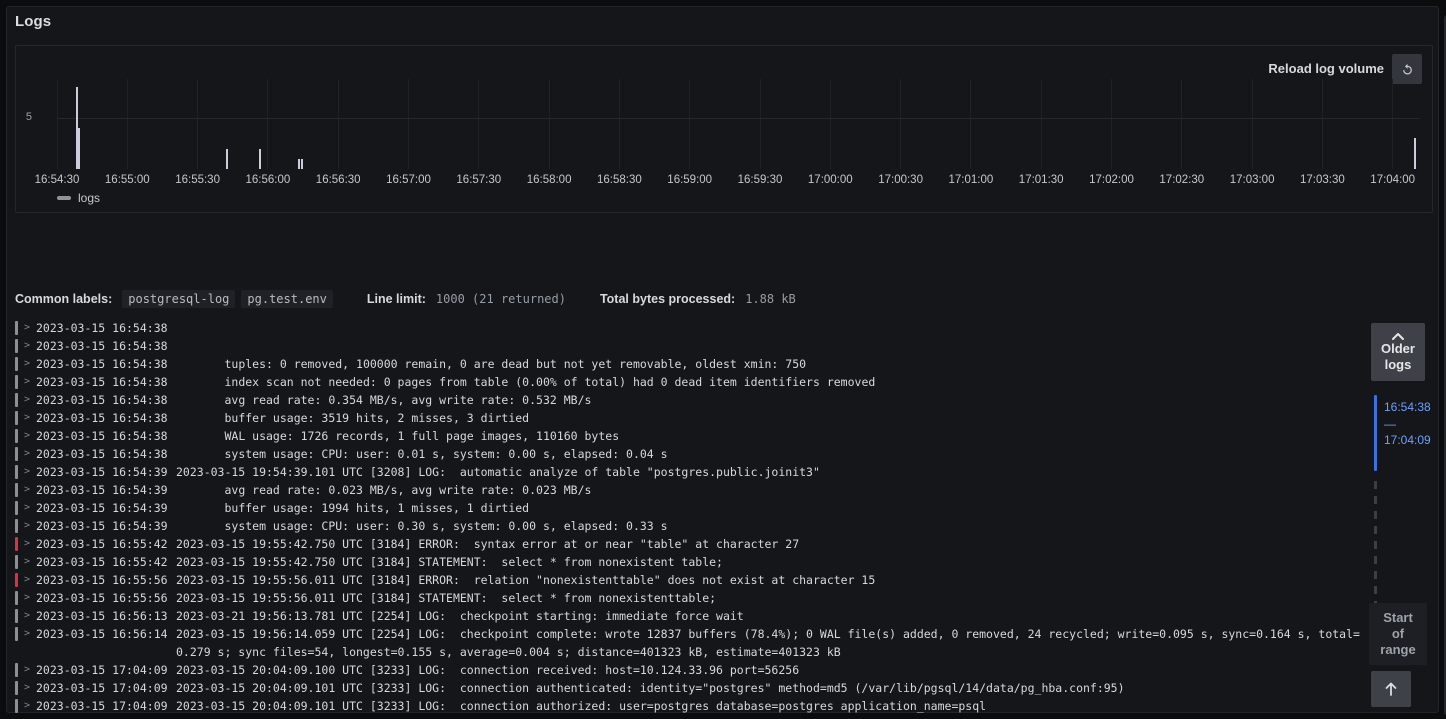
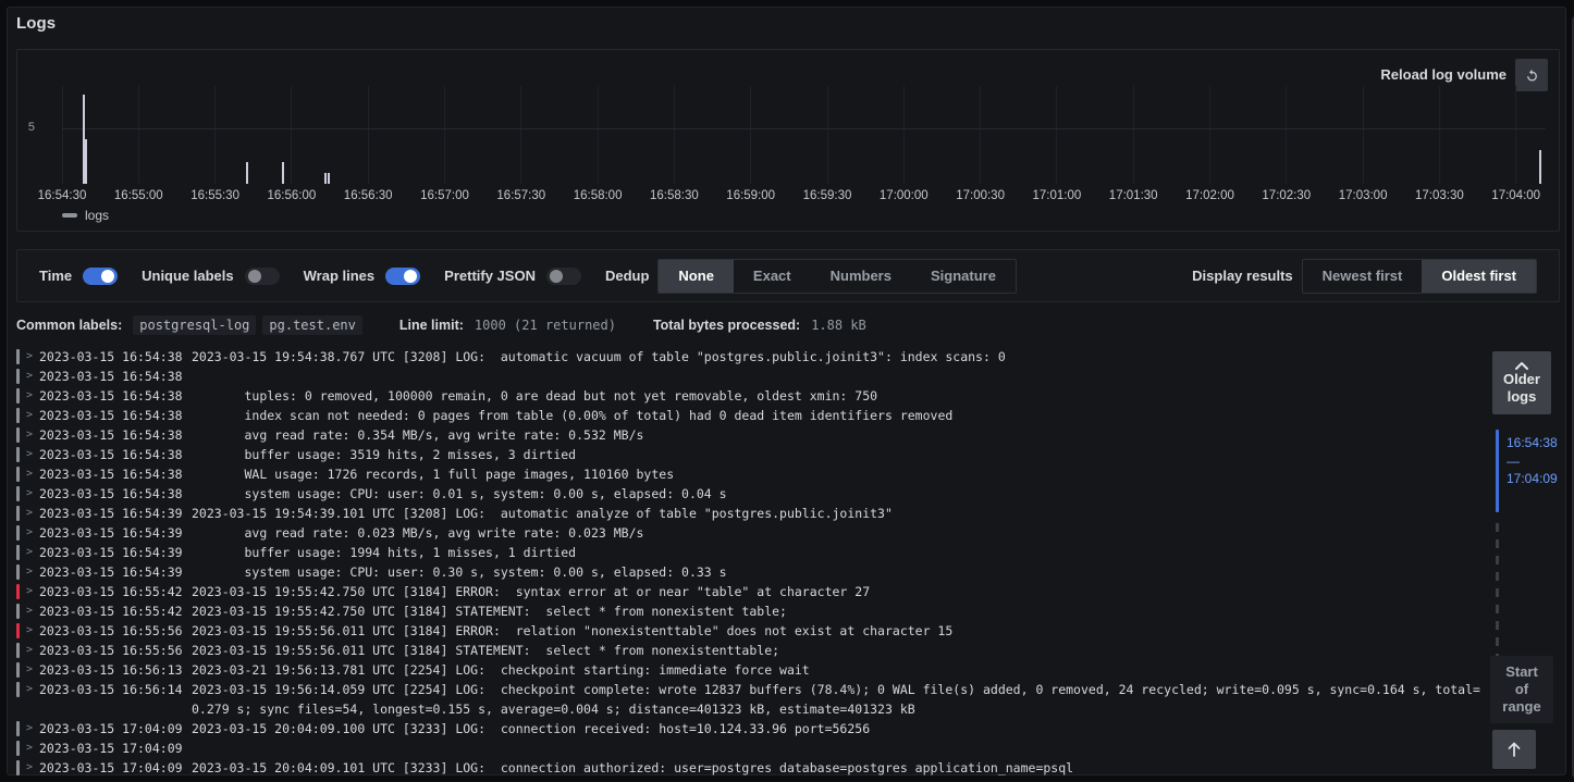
  Logs
  Reload log volume
  16:54:30
  16:55:00
  16:55:30
  16:56:00
  16:56:30
  16:57:00
  16:57:30
  16:58:00
  16:58:30
  16:59:00
  16:59:30
  17:00:00
  17:00:30
  17:01:00
  17:01:30
  17:02:00
  17:02:30
  17:03:00
  17:03:30
  17:04:00
  5
  logs
+ Time
+ Unique labels
+ Wrap lines
+ Prettify JSON
+ Dedup
+ None
+ Exact
+ Numbers
+ Signature
+ Display results
+ Newest first
+ Oldest first
  Common labels:
  postgresql-log
  pg.test.env
  Line limit:
  1000 (21 returned)
  Total bytes processed:
  1.88 kB
  >
  2023-03-15 16:54:38
+ 2023-03-15 19:54:38.767 UTC [3208] LOG: automatic vacuum of table "postgres.public.joinit3": index scans: 0
  >
  2023-03-15 16:54:38
  >
  2023-03-15 16:54:38
  tuples: 0 removed, 100000 remain, 0 are dead but not yet removable, oldest xmin: 750
  >
  2023-03-15 16:54:38
  index scan not needed: 0 pages from table (0.00% of total) had 0 dead item identifiers removed
  >
  2023-03-15 16:54:38
  avg read rate: 0.354 MB/s, avg write rate: 0.532 MB/s
  >
  2023-03-15 16:54:38
  buffer usage: 3519 hits, 2 misses, 3 dirtied
  >
  2023-03-15 16:54:38
  WAL usage: 1726 records, 1 full page images, 110160 bytes
  >
  2023-03-15 16:54:38
  system usage: CPU: user: 0.01 s, system: 0.00 s, elapsed: 0.04 s
  >
  2023-03-15 16:54:39
  2023-03-15 19:54:39.101 UTC [3208] LOG: automatic analyze of table "postgres.public.joinit3"
  >
  2023-03-15 16:54:39
  avg read rate: 0.023 MB/s, avg write rate: 0.023 MB/s
  >
  2023-03-15 16:54:39
  buffer usage: 1994 hits, 1 misses, 1 dirtied
  >
  2023-03-15 16:54:39
  system usage: CPU: user: 0.30 s, system: 0.00 s, elapsed: 0.33 s
  >
  2023-03-15 16:55:42
  2023-03-15 19:55:42.750 UTC [3184] ERROR: syntax error at or near "table" at character 27
  >
  2023-03-15 16:55:42
  2023-03-15 19:55:42.750 UTC [3184] STATEMENT: select * from nonexistent table;
  >
  2023-03-15 16:55:56
  2023-03-15 19:55:56.011 UTC [3184] ERROR: relation "nonexistenttable" does not exist at character 15
  >
  2023-03-15 16:55:56
  2023-03-15 19:55:56.011 UTC [3184] STATEMENT: select * from nonexistenttable;
  >
  2023-03-15 16:56:13
  2023-03-21 19:56:13.781 UTC [2254] LOG: checkpoint starting: immediate force wait
  >
  2023-03-15 16:56:14
  2023-03-15 19:56:14.059 UTC [2254] LOG: checkpoint complete: wrote 12837 buffers (78.4%); 0 WAL file(s) added, 0 removed, 24 recycled; write=0.095 s, sync=0.164 s, total=0.279 s; sync files=54, longest=0.155 s, average=0.004 s; distance=401323 kB, estimate=401323 kB
  >
  2023-03-15 17:04:09
  2023-03-15 20:04:09.100 UTC [3233] LOG: connection received: host=10.124.33.96 port=56256
  >
  2023-03-15 17:04:09
- 2023-03-15 20:04:09.101 UTC [3233] LOG: connection authenticated: identity="postgres" method=md5 (/var/lib/pgsql/14/data/pg_hba.conf:95)
  >
  2023-03-15 17:04:09
  2023-03-15 20:04:09.101 UTC [3233] LOG: connection authorized: user=postgres database=postgres application_name=psql
  Older
  logs
  16:54:38
  —
  17:04:09
  Start
  of
  range
